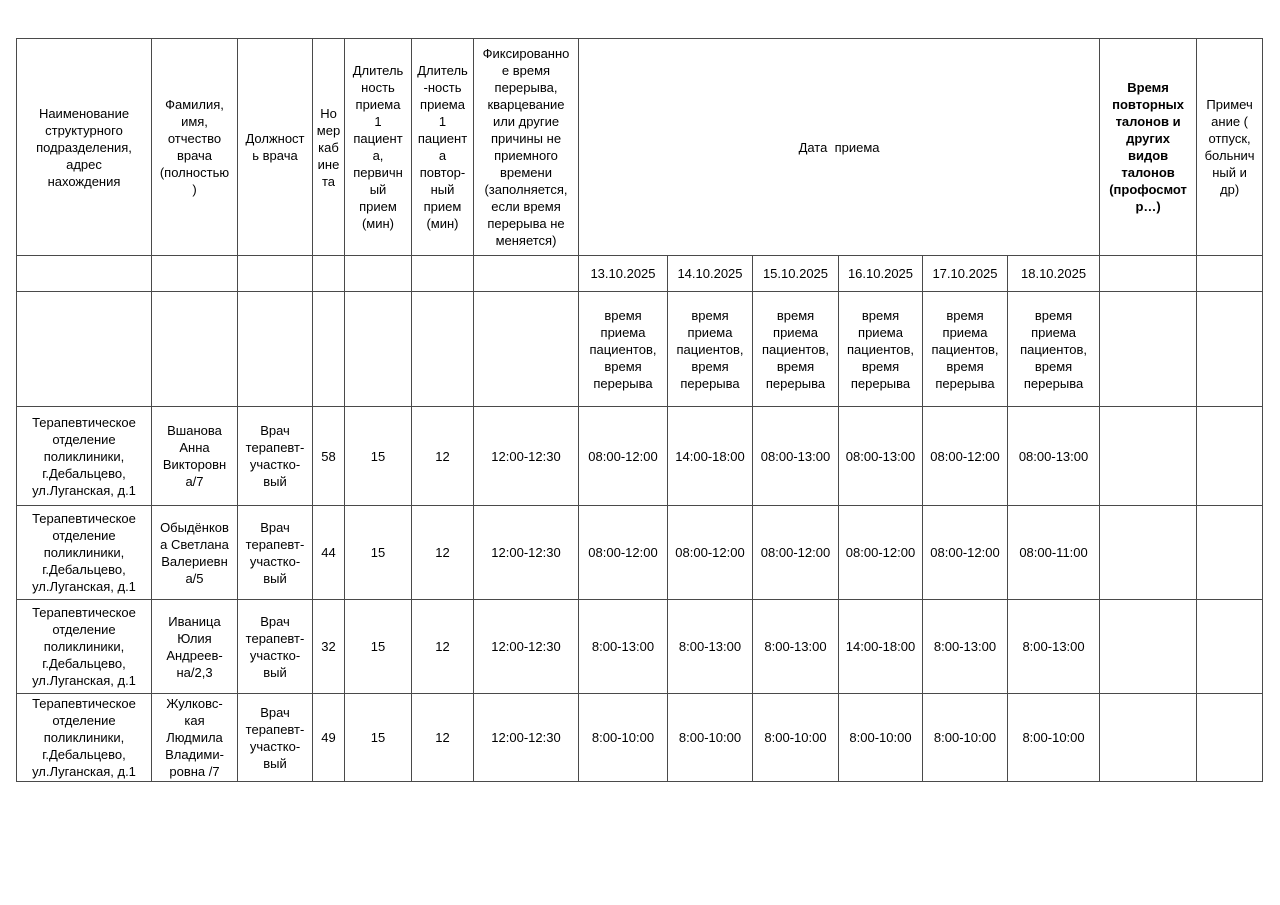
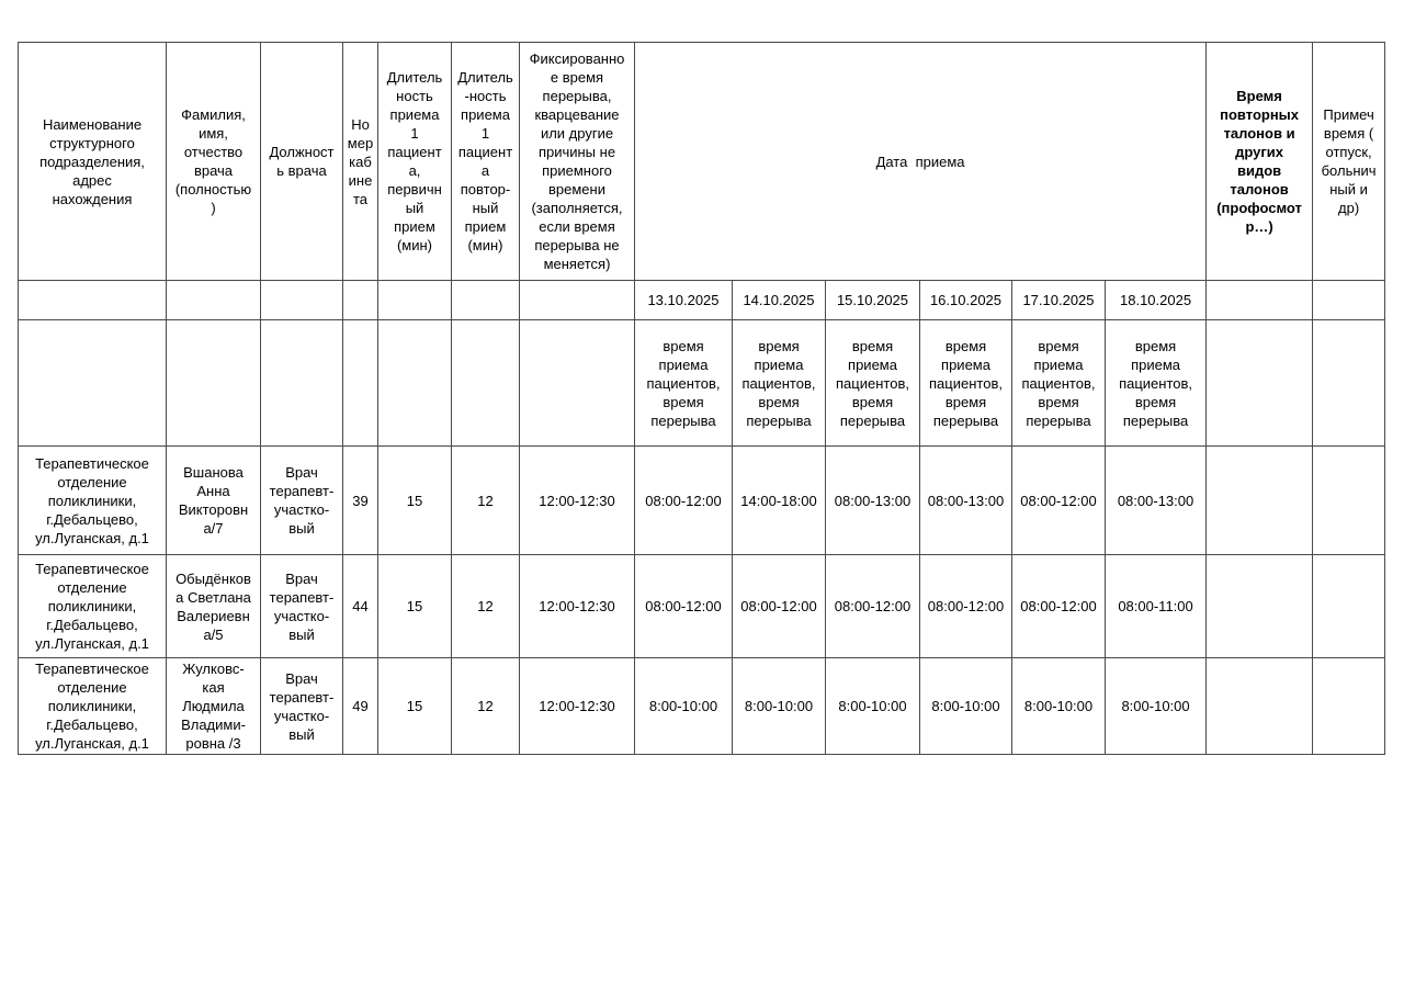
- Наименование структурного подразделения, адрес нахождения	Фамилия, имя, отчество врача (полностью )	Должност ь врача	Но мер каб ине та	Длитель ность приема 1 пациент а, первичн ый прием (мин)	Длитель -ность приема 1 пациент а повтор- ный прием (мин)	Фиксированно е время перерыва, кварцевание или другие причины не приемного времени (заполняется, если время перерыва не меняется)	Дата приема	Время повторных талонов и других видов талонов (профосмот р…)	Примеч ание ( отпуск, больнич ный и др)
+ Наименование структурного подразделения, адрес нахождения	Фамилия, имя, отчество врача (полностью )	Должност ь врача	Но мер каб ине та	Длитель ность приема 1 пациент а, первичн ый прием (мин)	Длитель -ность приема 1 пациент а повтор- ный прием (мин)	Фиксированно е время перерыва, кварцевание или другие причины не приемного времени (заполняется, если время перерыва не меняется)	Дата приема	Время повторных талонов и других видов талонов (профосмот р…)	Примеч время ( отпуск, больнич ный и др)
  							13.10.2025	14.10.2025	15.10.2025	16.10.2025	17.10.2025	18.10.2025
  							время приема пациентов, время перерыва	время приема пациентов, время перерыва	время приема пациентов, время перерыва	время приема пациентов, время перерыва	время приема пациентов, время перерыва	время приема пациентов, время перерыва
- Терапевтическое отделение поликлиники, г.Дебальцево, ул.Луганская, д.1	Вшанова Анна Викторовн а/7	Врач терапевт- участко- вый	58	15	12	12:00-12:30	08:00-12:00	14:00-18:00	08:00-13:00	08:00-13:00	08:00-12:00	08:00-13:00
+ Терапевтическое отделение поликлиники, г.Дебальцево, ул.Луганская, д.1	Вшанова Анна Викторовн а/7	Врач терапевт- участко- вый	39	15	12	12:00-12:30	08:00-12:00	14:00-18:00	08:00-13:00	08:00-13:00	08:00-12:00	08:00-13:00
  Терапевтическое отделение поликлиники, г.Дебальцево, ул.Луганская, д.1	Обыдёнков а Светлана Валериевн а/5	Врач терапевт- участко- вый	44	15	12	12:00-12:30	08:00-12:00	08:00-12:00	08:00-12:00	08:00-12:00	08:00-12:00	08:00-11:00
- Терапевтическое отделение поликлиники, г.Дебальцево, ул.Луганская, д.1	Иваница Юлия Андреев- на/2,3	Врач терапевт- участко- вый	32	15	12	12:00-12:30	8:00-13:00	8:00-13:00	8:00-13:00	14:00-18:00	8:00-13:00	8:00-13:00
- Терапевтическое отделение поликлиники, г.Дебальцево, ул.Луганская, д.1	Жулковс- кая Людмила Владими- ровна /7	Врач терапевт- участко- вый	49	15	12	12:00-12:30	8:00-10:00	8:00-10:00	8:00-10:00	8:00-10:00	8:00-10:00	8:00-10:00
+ Терапевтическое отделение поликлиники, г.Дебальцево, ул.Луганская, д.1	Жулковс- кая Людмила Владими- ровна /3	Врач терапевт- участко- вый	49	15	12	12:00-12:30	8:00-10:00	8:00-10:00	8:00-10:00	8:00-10:00	8:00-10:00	8:00-10:00
